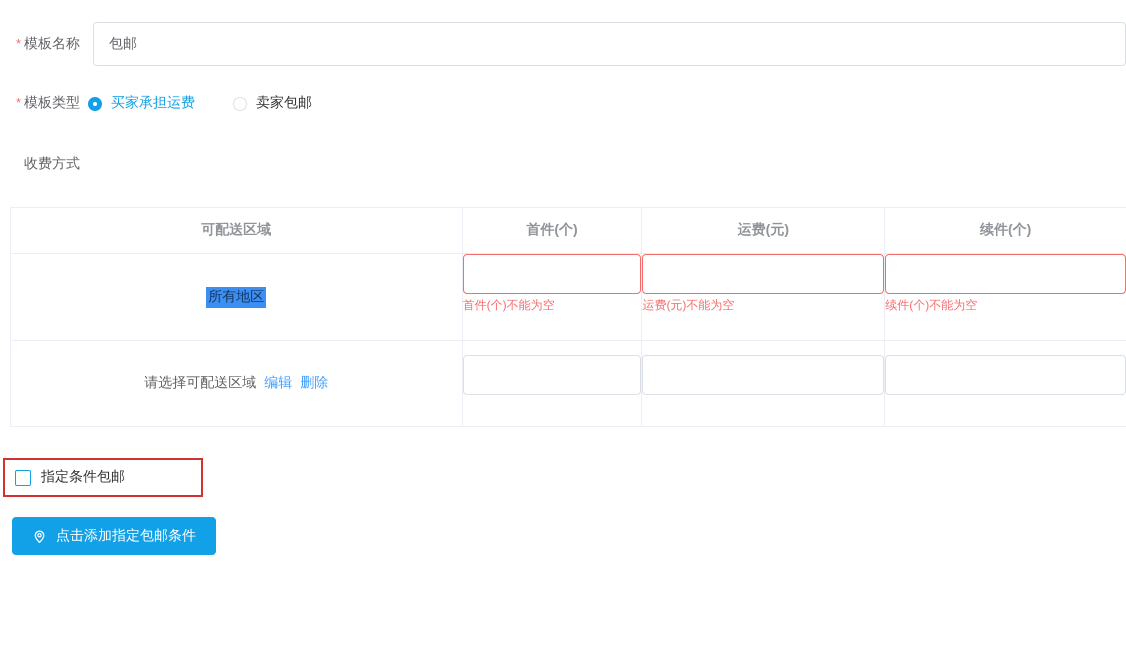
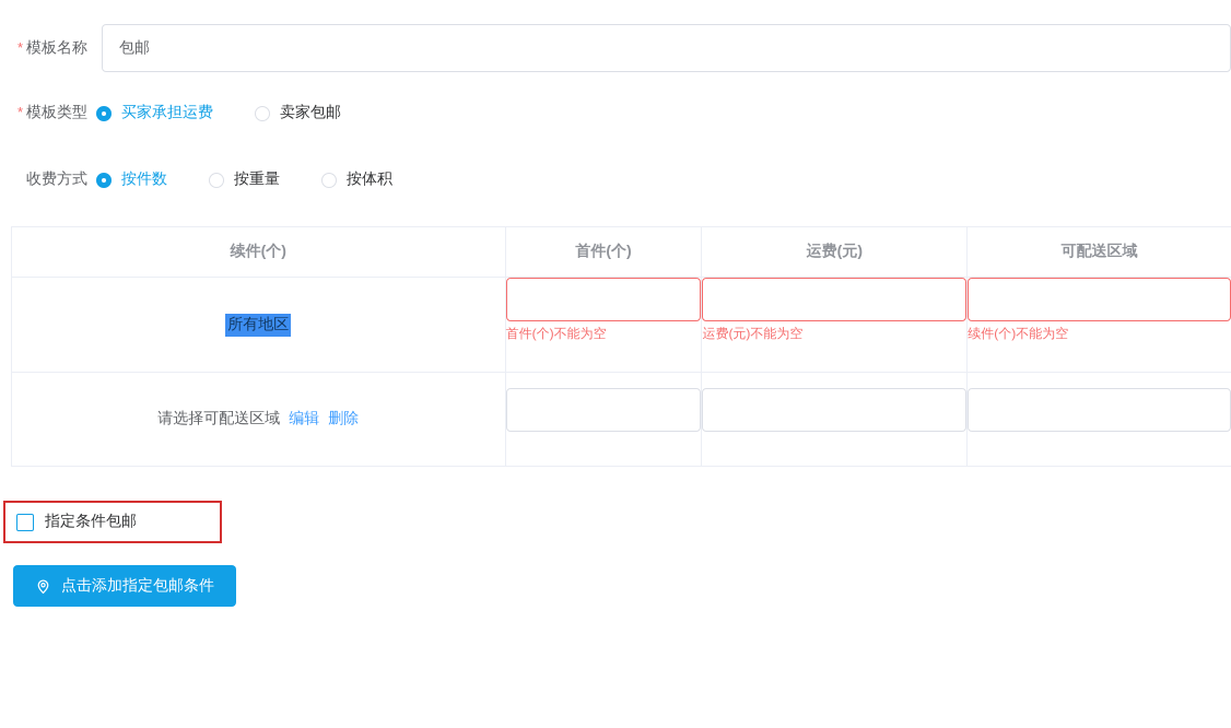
  * 模板名称
  包邮
  * 模板类型
  买家承担运费
  卖家包邮
  收费方式
+ 按件数
+ 按重量
+ 按体积
- 可配送区域
+ 续件(个)
  首件(个)
  运费(元)
- 续件(个)
+ 可配送区域
  所有地区
  首件(个)不能为空
  运费(元)不能为空
  续件(个)不能为空
  请选择可配送区域
  编辑
  删除
  指定条件包邮
  点击添加指定包邮条件
